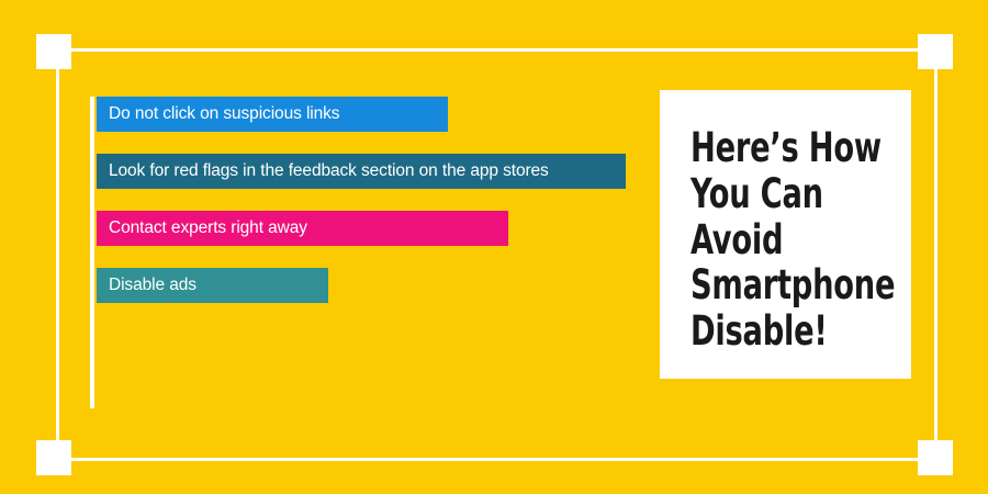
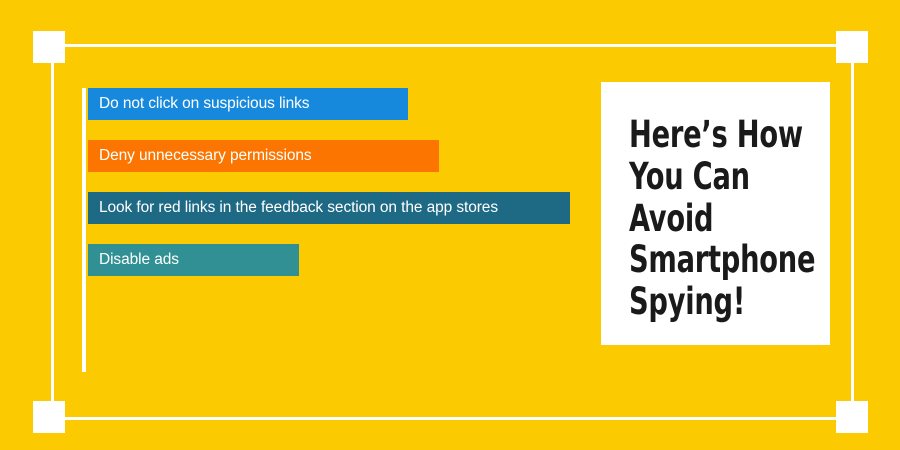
  Do not click on suspicious links
+ Deny unnecessary permissions
- Look for red flags in the feedback section on the app stores
+ Look for red links in the feedback section on the app stores
- Contact experts right away
  Disable ads
- Here’s How You Can Avoid Smartphone Disable!
+ Here’s How You Can Avoid Smartphone Spying!
